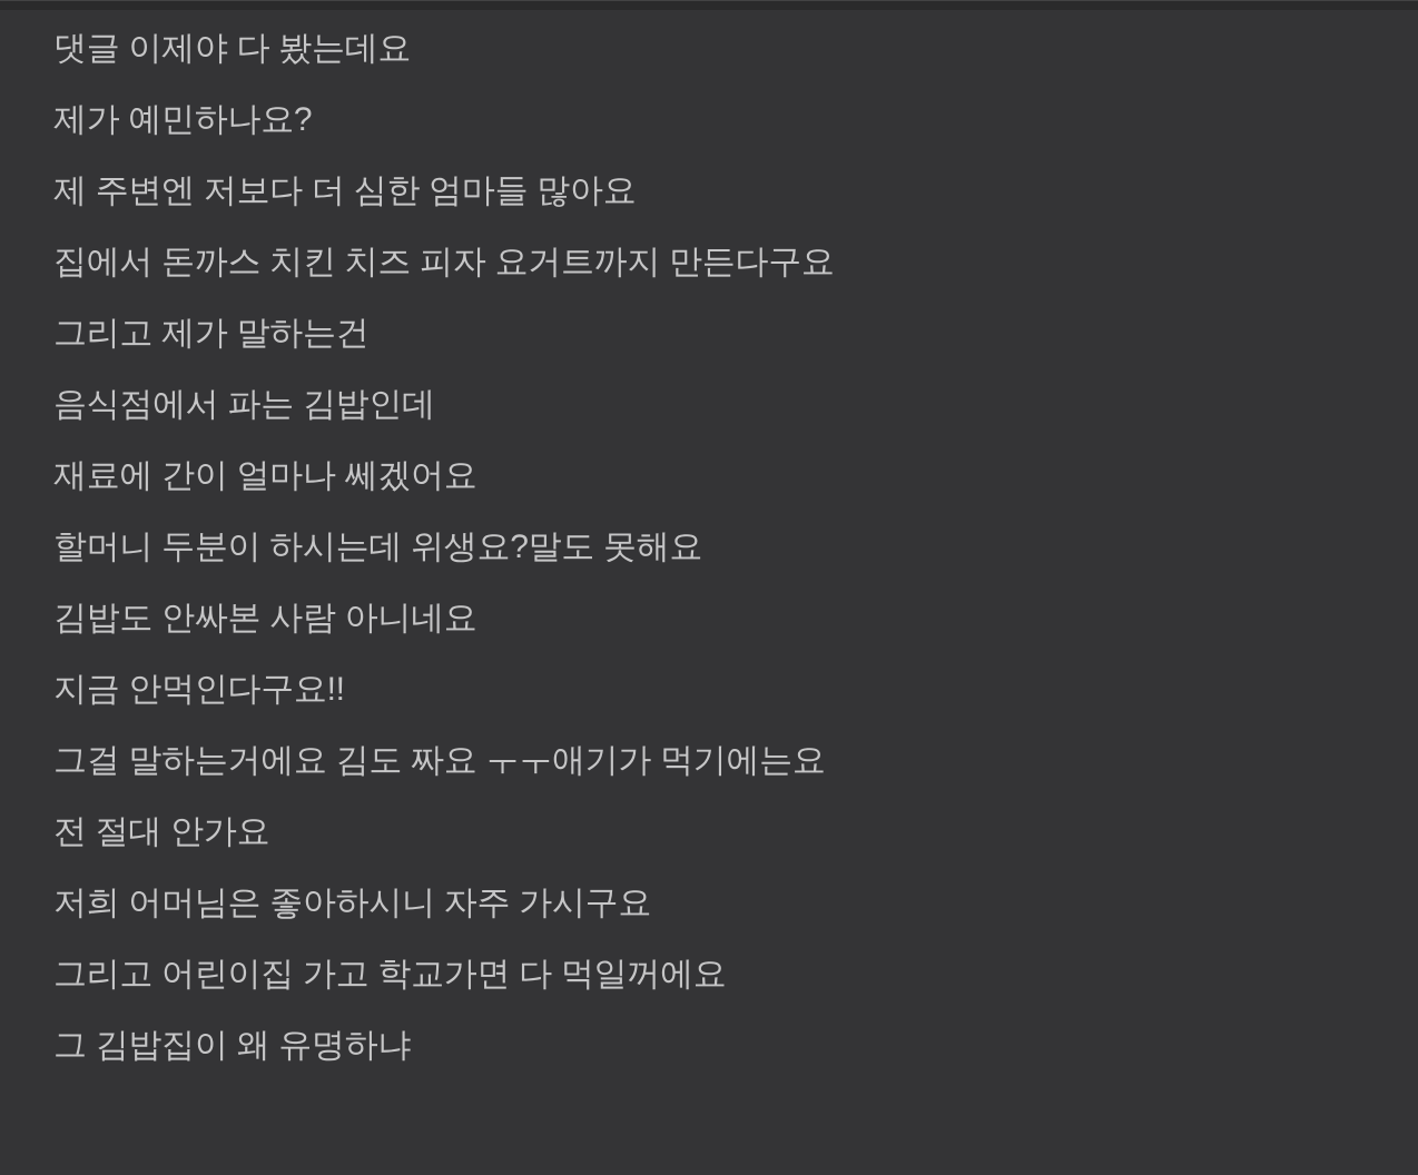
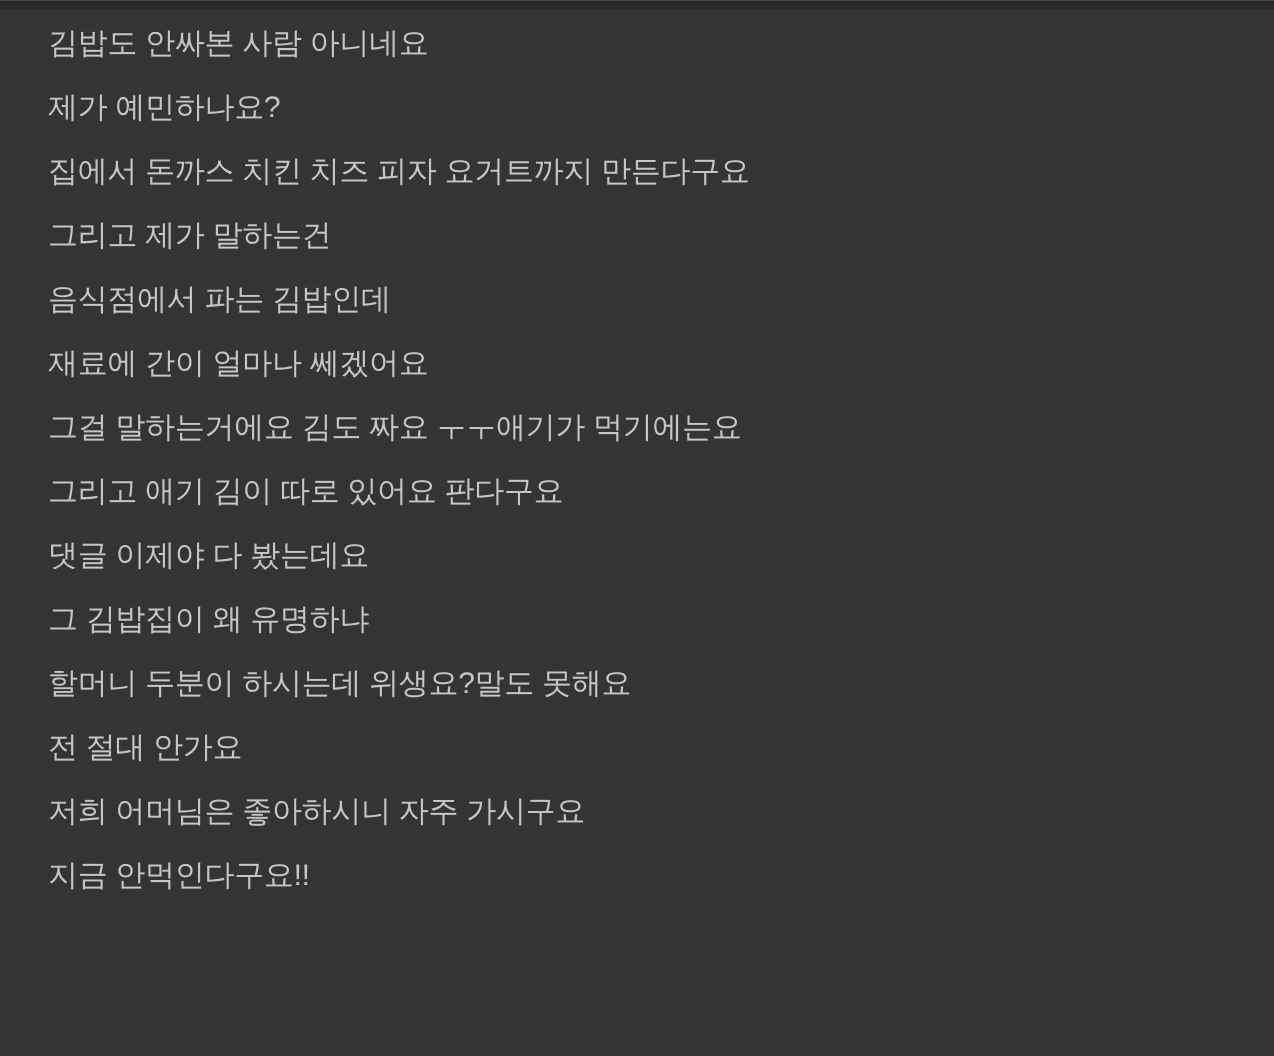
- 댓글 이제야 다 봤는데요
+ 김밥도 안싸본 사람 아니네요
  제가 예민하나요?
- 제 주변엔 저보다 더 심한 엄마들 많아요
  집에서 돈까스 치킨 치즈 피자 요거트까지 만든다구요
  그리고 제가 말하는건
  음식점에서 파는 김밥인데
  재료에 간이 얼마나 쎄겠어요
- 할머니 두분이 하시는데 위생요?말도 못해요
+ 그걸 말하는거에요 김도 짜요 ㅜㅜ애기가 먹기에는요
+ 그리고 애기 김이 따로 있어요 판다구요
- 김밥도 안싸본 사람 아니네요
+ 댓글 이제야 다 봤는데요
- 지금 안먹인다구요!!
+ 그 김밥집이 왜 유명하냐
- 그걸 말하는거에요 김도 짜요 ㅜㅜ애기가 먹기에는요
+ 할머니 두분이 하시는데 위생요?말도 못해요
  전 절대 안가요
  저희 어머님은 좋아하시니 자주 가시구요
- 그리고 어린이집 가고 학교가면 다 먹일꺼에요
- 그 김밥집이 왜 유명하냐
+ 지금 안먹인다구요!!
